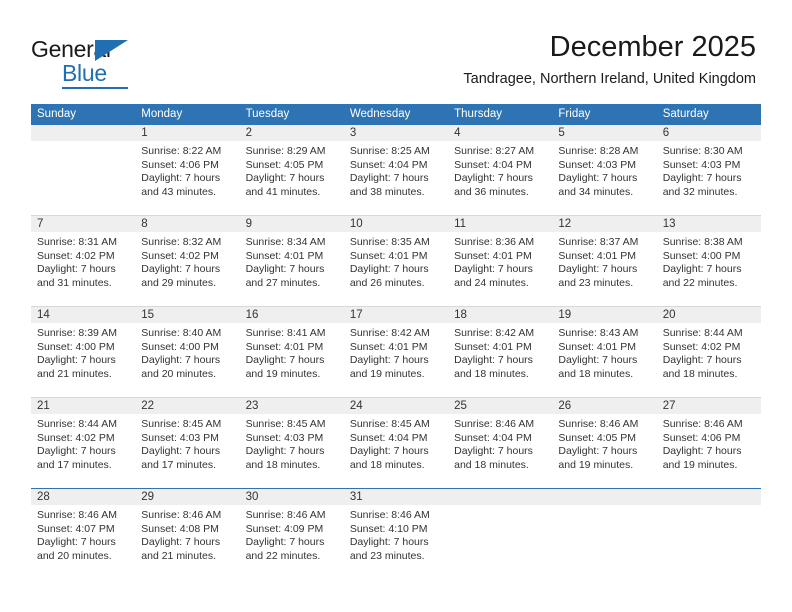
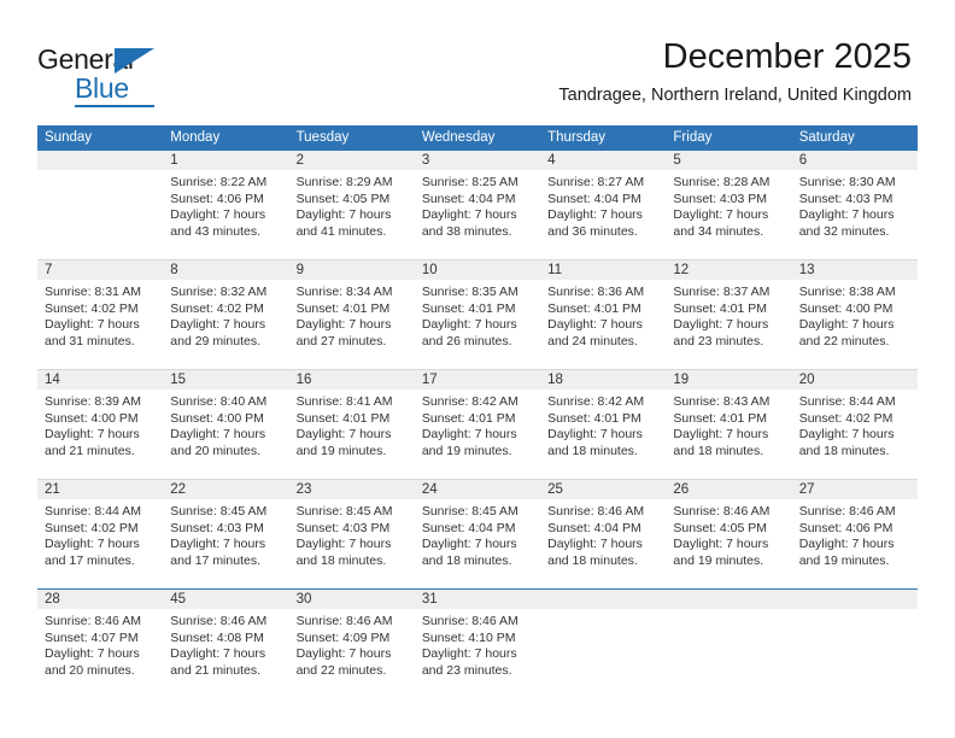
  General
  Blue
  December 2025
  Tandragee, Northern Ireland, United Kingdom
  Sunday
  Monday
  Tuesday
  Wednesday
  Thursday
  Friday
  Saturday
  1
  Sunrise: 8:22 AM
  Sunset: 4:06 PM
  Daylight: 7 hours
  and 43 minutes.
  2
  Sunrise: 8:29 AM
  Sunset: 4:05 PM
  Daylight: 7 hours
  and 41 minutes.
  3
  Sunrise: 8:25 AM
  Sunset: 4:04 PM
  Daylight: 7 hours
  and 38 minutes.
  4
  Sunrise: 8:27 AM
  Sunset: 4:04 PM
  Daylight: 7 hours
  and 36 minutes.
  5
  Sunrise: 8:28 AM
  Sunset: 4:03 PM
  Daylight: 7 hours
  and 34 minutes.
  6
  Sunrise: 8:30 AM
  Sunset: 4:03 PM
  Daylight: 7 hours
  and 32 minutes.
  7
  Sunrise: 8:31 AM
  Sunset: 4:02 PM
  Daylight: 7 hours
  and 31 minutes.
  8
  Sunrise: 8:32 AM
  Sunset: 4:02 PM
  Daylight: 7 hours
  and 29 minutes.
  9
  Sunrise: 8:34 AM
  Sunset: 4:01 PM
  Daylight: 7 hours
  and 27 minutes.
  10
  Sunrise: 8:35 AM
  Sunset: 4:01 PM
  Daylight: 7 hours
  and 26 minutes.
  11
  Sunrise: 8:36 AM
  Sunset: 4:01 PM
  Daylight: 7 hours
  and 24 minutes.
  12
  Sunrise: 8:37 AM
  Sunset: 4:01 PM
  Daylight: 7 hours
  and 23 minutes.
  13
  Sunrise: 8:38 AM
  Sunset: 4:00 PM
  Daylight: 7 hours
  and 22 minutes.
  14
  Sunrise: 8:39 AM
  Sunset: 4:00 PM
  Daylight: 7 hours
  and 21 minutes.
  15
  Sunrise: 8:40 AM
  Sunset: 4:00 PM
  Daylight: 7 hours
  and 20 minutes.
  16
  Sunrise: 8:41 AM
  Sunset: 4:01 PM
  Daylight: 7 hours
  and 19 minutes.
  17
  Sunrise: 8:42 AM
  Sunset: 4:01 PM
  Daylight: 7 hours
  and 19 minutes.
  18
  Sunrise: 8:42 AM
  Sunset: 4:01 PM
  Daylight: 7 hours
  and 18 minutes.
  19
  Sunrise: 8:43 AM
  Sunset: 4:01 PM
  Daylight: 7 hours
  and 18 minutes.
  20
  Sunrise: 8:44 AM
  Sunset: 4:02 PM
  Daylight: 7 hours
  and 18 minutes.
  21
  Sunrise: 8:44 AM
  Sunset: 4:02 PM
  Daylight: 7 hours
  and 17 minutes.
  22
  Sunrise: 8:45 AM
  Sunset: 4:03 PM
  Daylight: 7 hours
  and 17 minutes.
  23
  Sunrise: 8:45 AM
  Sunset: 4:03 PM
  Daylight: 7 hours
  and 18 minutes.
  24
  Sunrise: 8:45 AM
  Sunset: 4:04 PM
  Daylight: 7 hours
  and 18 minutes.
  25
  Sunrise: 8:46 AM
  Sunset: 4:04 PM
  Daylight: 7 hours
  and 18 minutes.
  26
  Sunrise: 8:46 AM
  Sunset: 4:05 PM
  Daylight: 7 hours
  and 19 minutes.
  27
  Sunrise: 8:46 AM
  Sunset: 4:06 PM
  Daylight: 7 hours
  and 19 minutes.
  28
  Sunrise: 8:46 AM
  Sunset: 4:07 PM
  Daylight: 7 hours
  and 20 minutes.
- 29
+ 45
  Sunrise: 8:46 AM
  Sunset: 4:08 PM
  Daylight: 7 hours
  and 21 minutes.
  30
  Sunrise: 8:46 AM
  Sunset: 4:09 PM
  Daylight: 7 hours
  and 22 minutes.
  31
  Sunrise: 8:46 AM
  Sunset: 4:10 PM
  Daylight: 7 hours
  and 23 minutes.
